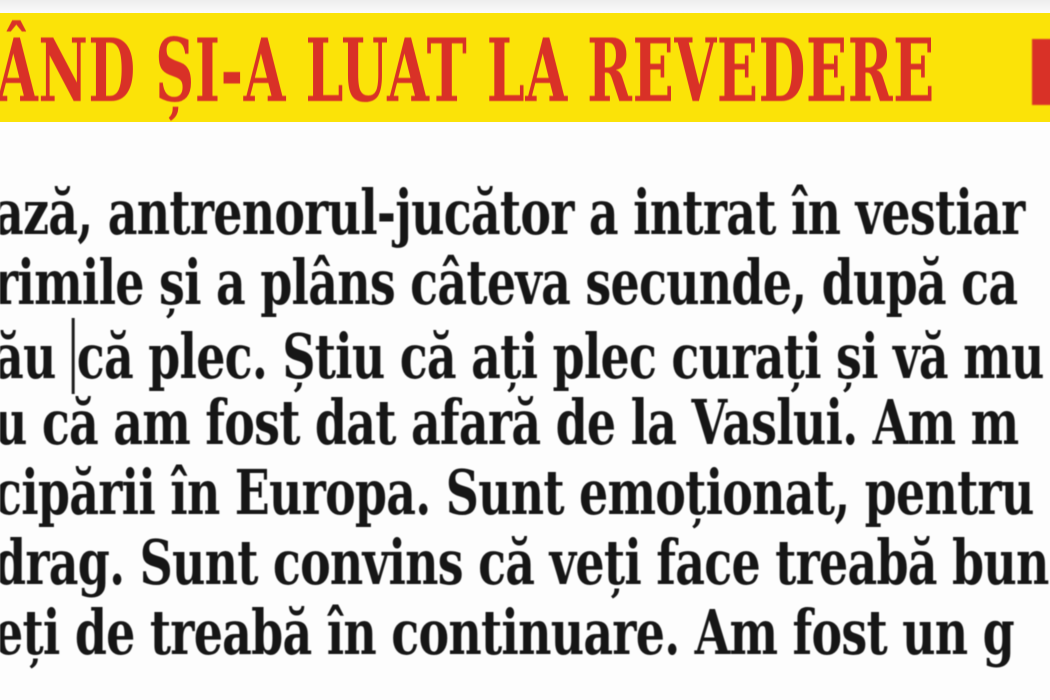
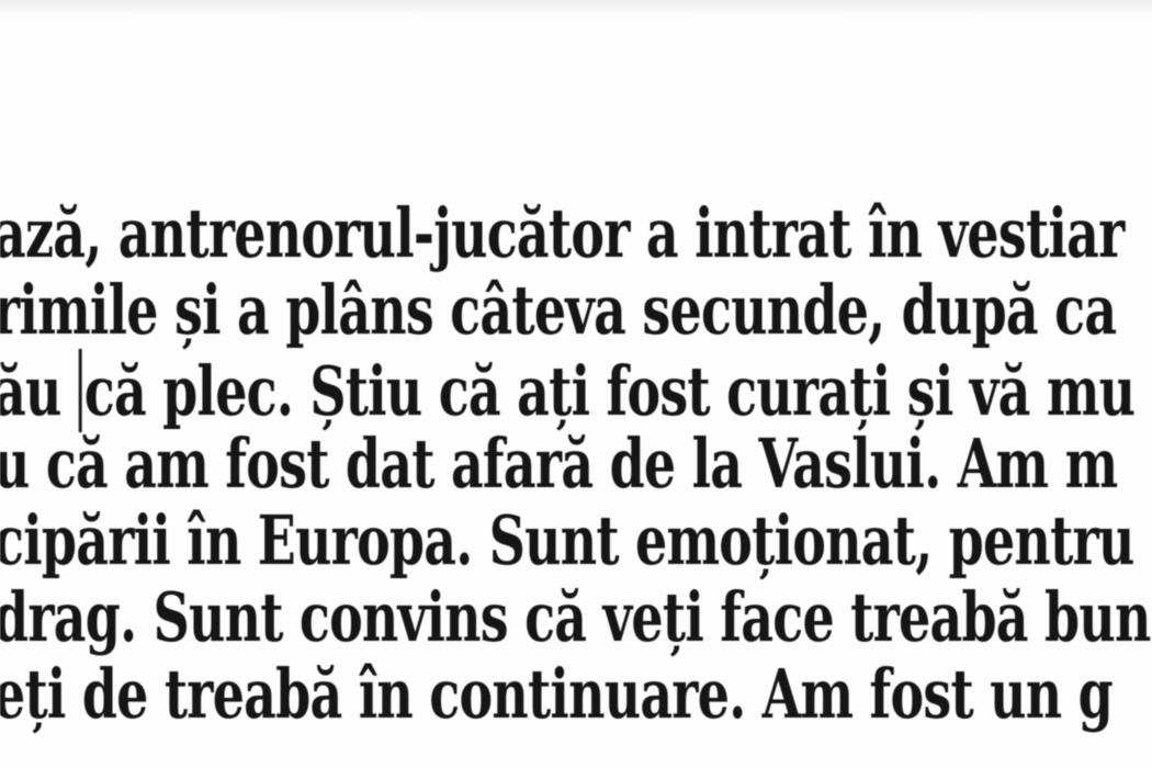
- ÂND ȘI-A LUAT LA REVEDERE
  ază, antrenorul-jucător a intrat în vestiar
  rimile și a plâns câteva secunde, după ca
- ău că plec. Știu că ați plec curați și vă mu
+ ău că plec. Știu că ați fost curați și vă mu
  u că am fost dat afară de la Vaslui. Am m
  cipării în Europa. Sunt emoționat, pentru
  drag. Sunt convins că veți face treabă bun
  eți de treabă în continuare. Am fost un g
